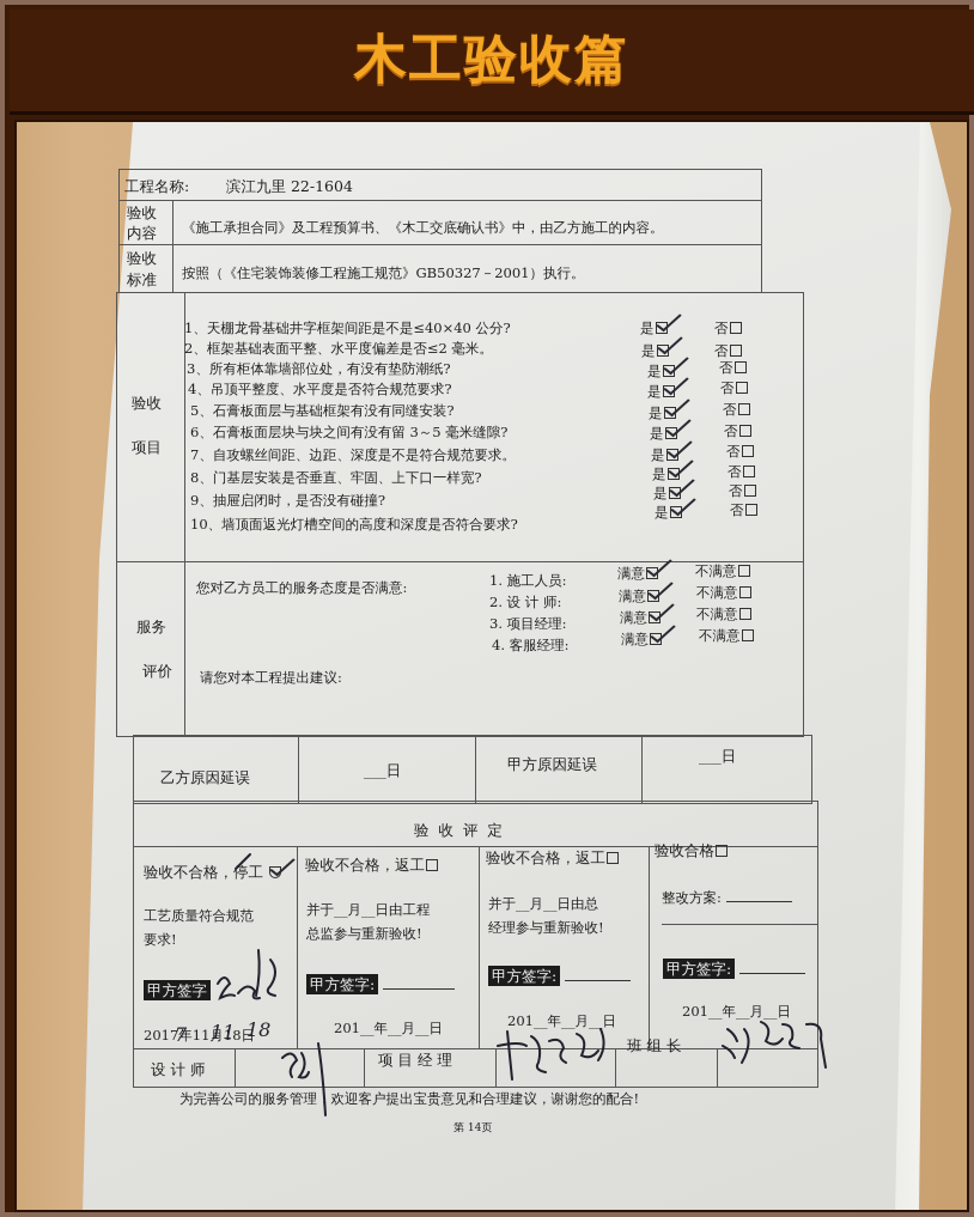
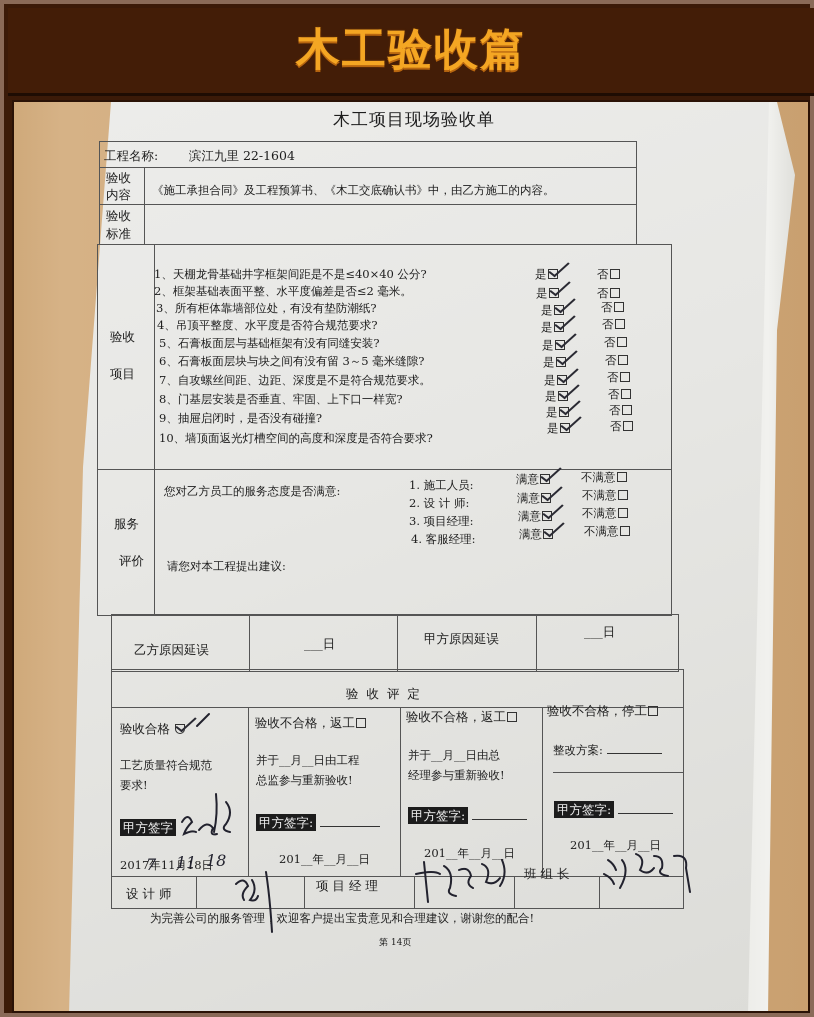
  木工验收篇
+ 木工项目现场验收单
  工程名称:
  滨江九里 22-1604
  验收
  内容
  《施工承担合同》及工程预算书、《木工交底确认书》中，由乙方施工的内容。
  验收
  标准
- 按照（《住宅装饰装修工程施工规范》GB50327－2001）执行。
  验收
  项目
  1、天棚龙骨基础井字框架间距是不是≤40×40 公分?
  2、框架基础表面平整、水平度偏差是否≤2 毫米。
  3、所有柜体靠墙部位处，有没有垫防潮纸?
  4、吊顶平整度、水平度是否符合规范要求?
  5、石膏板面层与基础框架有没有同缝安装?
  6、石膏板面层块与块之间有没有留 3～5 毫米缝隙?
  7、自攻螺丝间距、边距、深度是不是符合规范要求。
  8、门基层安装是否垂直、牢固、上下口一样宽?
  9、抽屉启闭时，是否没有碰撞?
  10、墙顶面返光灯槽空间的高度和深度是否符合要求?
  是
  否
  是
  否
  是
  否
  是
  否
  是
  否
  是
  否
  是
  否
  是
  否
  是
  否
  是
  否
  服务
  评价
  您对乙方员工的服务态度是否满意:
  1. 施工人员:
  2. 设 计 师:
  3. 项目经理:
  4. 客服经理:
  满意
  不满意
  满意
  不满意
  满意
  不满意
  满意
  不满意
  请您对本工程提出建议:
  乙方原因延误
  ___日
  甲方原因延误
  ___日
  验 收 评 定
- 验收不合格，停工
+ 验收合格
  工艺质量符合规范
  要求!
  甲方签字
  2017年11月18日
  验收不合格，返工
  并于__月__日由工程
  总监参与重新验收!
  甲方签字:
  201__年__月__日
  验收不合格，返工
  并于__月__日由总
  经理参与重新验收!
  甲方签字:
  201__年__月__日
- 验收合格
+ 验收不合格，停工
  整改方案:
  甲方签字:
  201__年__月__日
  设 计 师
  项 目 经 理
  班 组 长
  7
  11
  18
  为完善公司的服务管理，欢迎客户提出宝贵意见和合理建议，谢谢您的配合!
  第 14页
